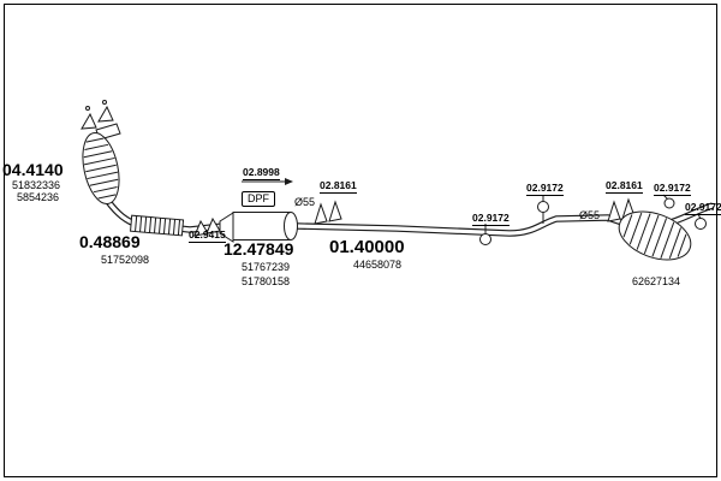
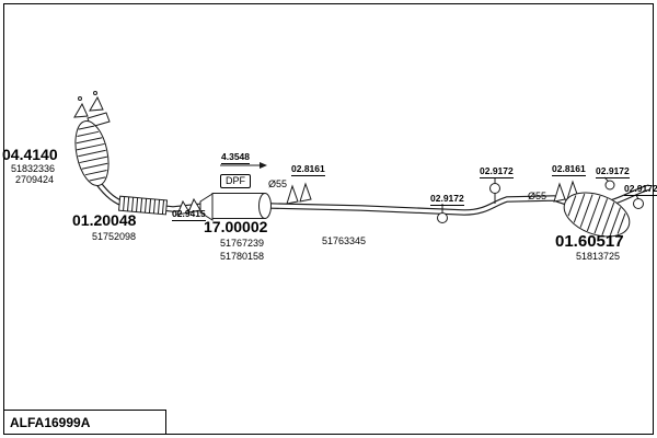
  04.4140
  51832336
- 5854236
+ 2709424
- 0.48869
+ 01.20048
  51752098
  02.9415
- 12.47849
+ 17.00002
  51767239
  51780158
- 02.8998
+ 4.3548
  DPF
  Ø55
  02.8161
- 01.40000
- 44658078
+ 51763345
  02.9172
  02.9172
  Ø55
  02.8161
  02.9172
  02.9172
+ 01.60517
- 62627134
+ 51813725
+ ALFA16999A
